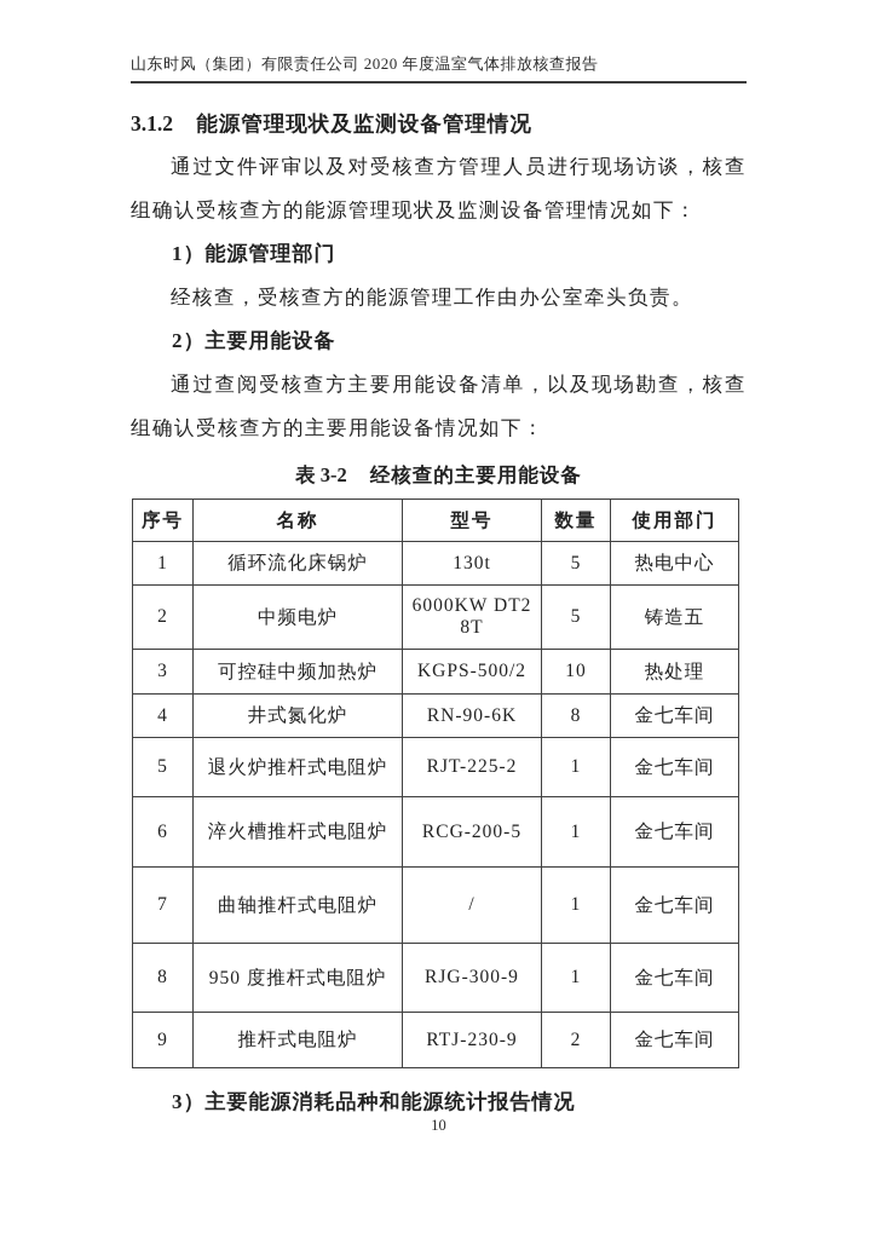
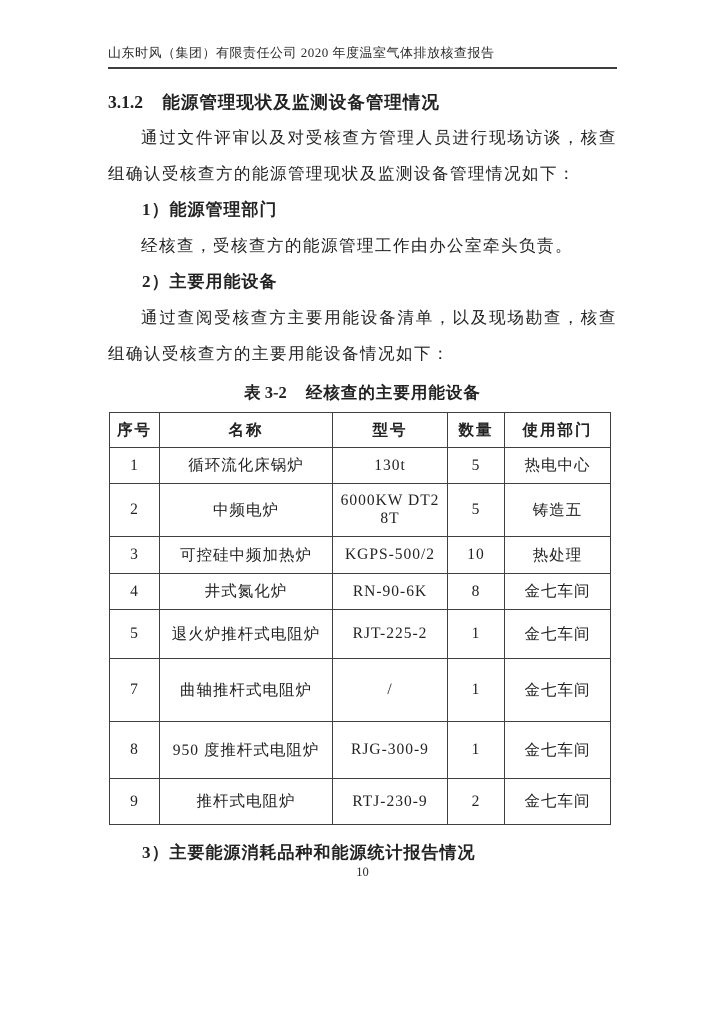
  山东时风（集团）有限责任公司 2020 年度温室气体排放核查报告
  3.1.2 能源管理现状及监测设备管理情况
  通过文件评审以及对受核查方管理人员进行现场访谈，核查组确认受核查方的能源管理现状及监测设备管理情况如下：
  1）能源管理部门
  经核查，受核查方的能源管理工作由办公室牵头负责。
  2）主要用能设备
  通过查阅受核查方主要用能设备清单，以及现场勘查，核查组确认受核查方的主要用能设备情况如下：
  表 3-2 经核查的主要用能设备
  序号	名称	型号	数量	使用部门
  1	循环流化床锅炉	130t	5	热电中心
  2	中频电炉	6000KW DT2 8T	5	铸造五
  3	可控硅中频加热炉	KGPS-500/2	10	热处理
  4	井式氮化炉	RN-90-6K	8	金七车间
  5	退火炉推杆式电阻炉	RJT-225-2	1	金七车间
- 6	淬火槽推杆式电阻炉	RCG-200-5	1	金七车间
  7	曲轴推杆式电阻炉	/	1	金七车间
  8	950 度推杆式电阻炉	RJG-300-9	1	金七车间
  9	推杆式电阻炉	RTJ-230-9	2	金七车间
  3）主要能源消耗品种和能源统计报告情况
  10
